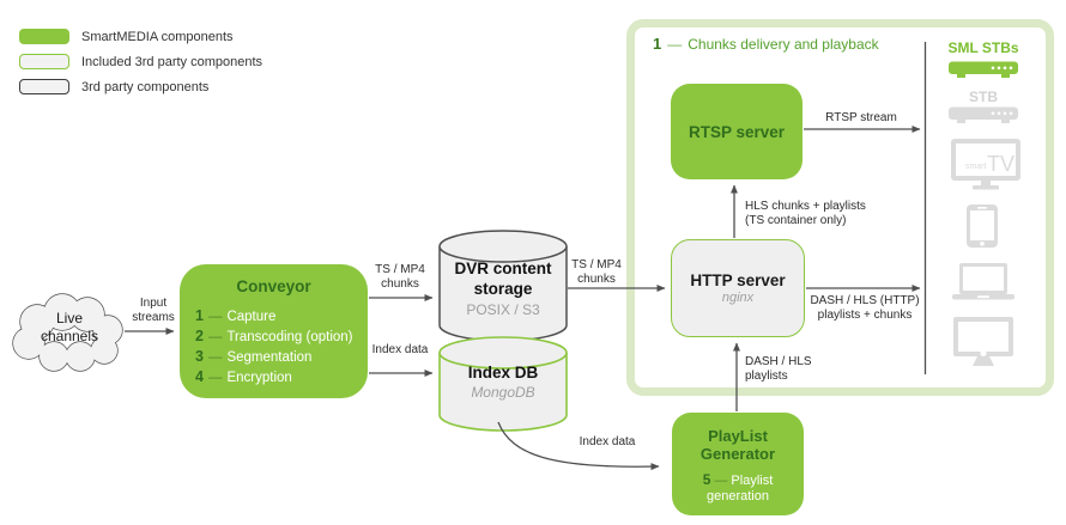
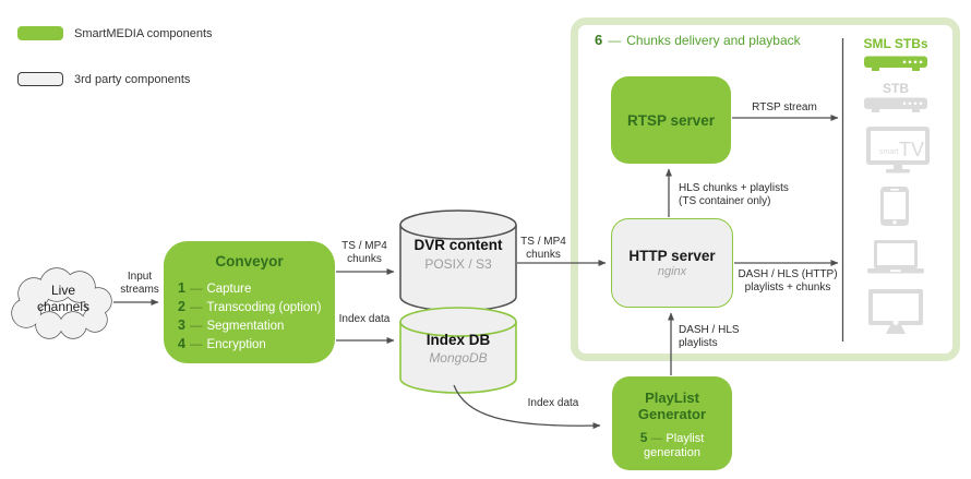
- 1 — Chunks delivery and playback
+ 6 — Chunks delivery and playback
  SmartMEDIA components
- Included 3rd party components
  3rd party components
  Live
  channels
  Conveyor
  1 — Capture
  2 — Transcoding (option)
  3 — Segmentation
  4 — Encryption
  DVR content
- storage
  POSIX / S3
  Index DB
  MongoDB
  RTSP server
  HTTP server
  nginx
  PlayList
  Generator
  5 — Playlist
  generation
  Input
  streams
  TS / MP4
  chunks
  Index data
  TS / MP4
  chunks
  HLS chunks + playlists
  (TS container only)
  RTSP stream
  DASH / HLS (HTTP)
  playlists + chunks
  DASH / HLS
  playlists
  Index data
  SML STBs
  STB
  TV
